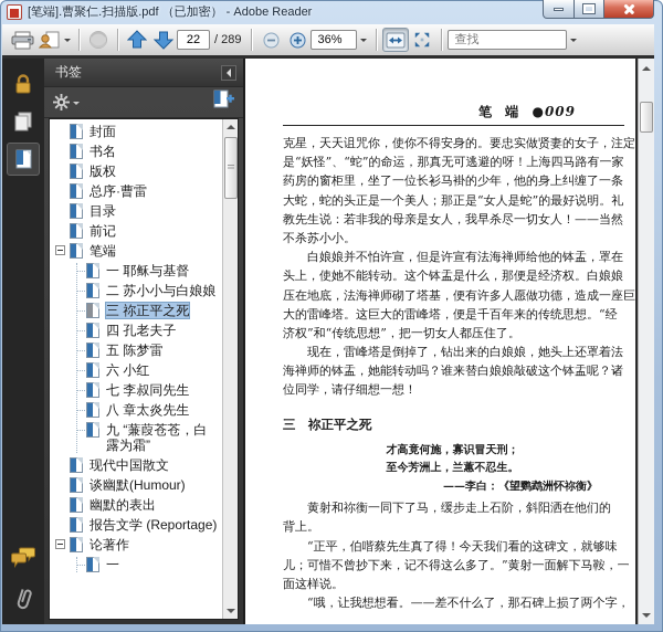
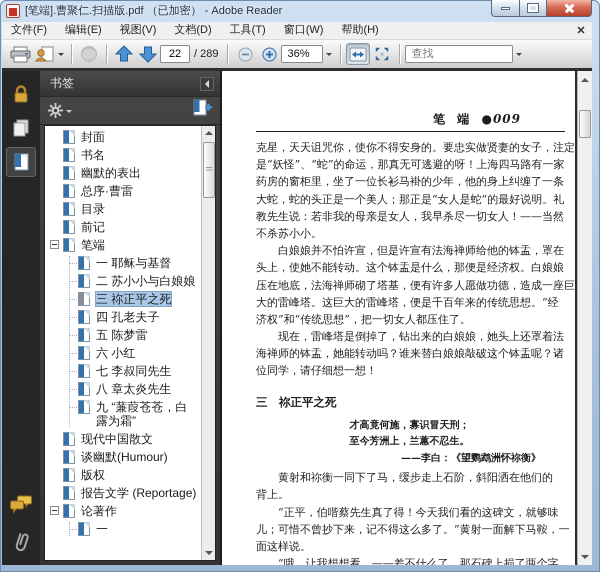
  [笔端].曹聚仁.扫描版.pdf （已加密） - Adobe Reader
+ 文件(F)
+ 编辑(E)
+ 视图(V)
+ 文档(D)
+ 工具(T)
+ 窗口(W)
+ 帮助(H)
+ ✕
  22
  / 289
  36%
  查找
  书签
  封面
  书名
- 版权
+ 幽默的表出
  总序·曹雷
  目录
  前记
  笔端
  一 耶稣与基督
  二 苏小小与白娘娘
  三 祢正平之死
  四 孔老夫子
  五 陈梦雷
  六 小红
  七 李叔同先生
  八 章太炎先生
  九 “蒹葭苍苍，白露为霜”
  现代中国散文
  谈幽默(Humour)
- 幽默的表出
+ 版权
  报告文学 (Reportage)
  论著作
  一
  笔 端 ●009
  克星，天天诅咒你，使你不得安身的。要忠实做贤妻的女子，注定
  是“妖怪”、“蛇”的命运，那真无可逃避的呀！上海四马路有一家
  药房的窗柜里，坐了一位长衫马褂的少年，他的身上纠缠了一条
  大蛇，蛇的头正是一个美人；那正是“女人是蛇”的最好说明。礼
  教先生说：若非我的母亲是女人，我早杀尽一切女人！——当然
  不杀苏小小。
  白娘娘并不怕许宣，但是许宣有法海禅师给他的钵盂，罩在
  头上，使她不能转动。这个钵盂是什么，那便是经济权。白娘娘
  压在地底，法海禅师砌了塔基，便有许多人愿做功德，造成一座巨
  大的雷峰塔。这巨大的雷峰塔，便是千百年来的传统思想。“经
  济权”和“传统思想”，把一切女人都压住了。
  现在，雷峰塔是倒掉了，钻出来的白娘娘，她头上还罩着法
  海禅师的钵盂，她能转动吗？谁来替白娘娘敲破这个钵盂呢？诸
  位同学，请仔细想一想！
  三 祢正平之死
  才高竟何施，寡识冒天刑；
  至今芳洲上，兰蕙不忍生。
  ——李白：《望鹦鹉洲怀祢衡》
  黄射和祢衡一同下了马，缓步走上石阶，斜阳洒在他们的
  背上。
  “正平，伯喈蔡先生真了得！今天我们看的这碑文，就够味
  儿；可惜不曾抄下来，记不得这么多了。”黄射一面解下马鞍，一
  面这样说。
  “哦，让我想想看。——差不什么了，那石碑上损了两个字，
